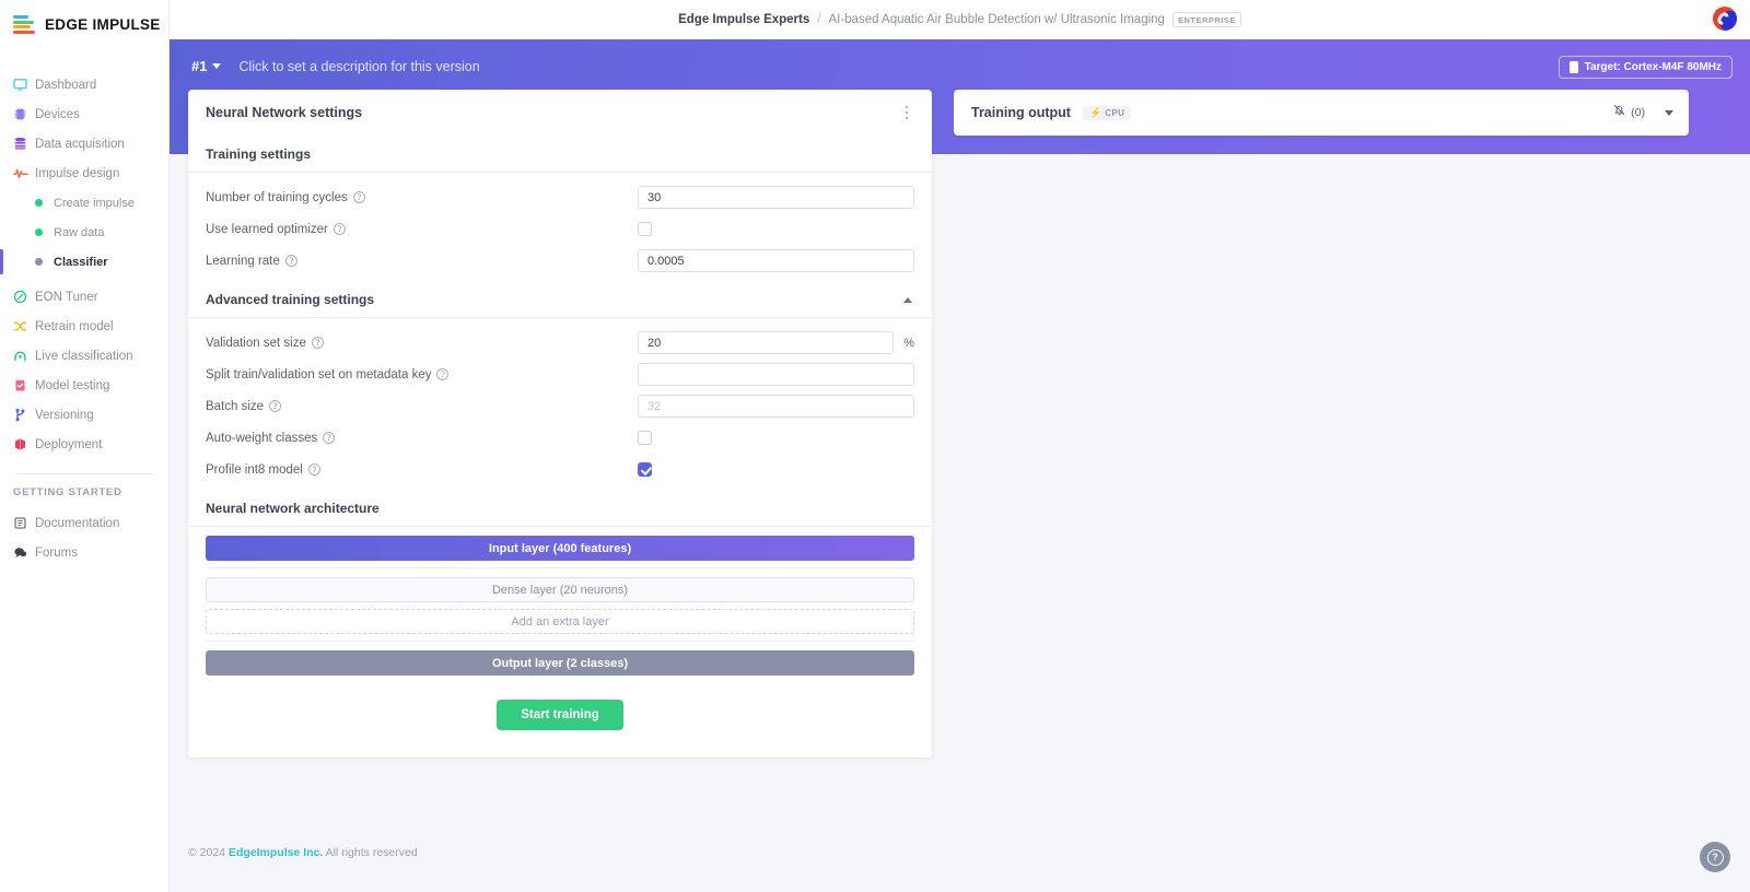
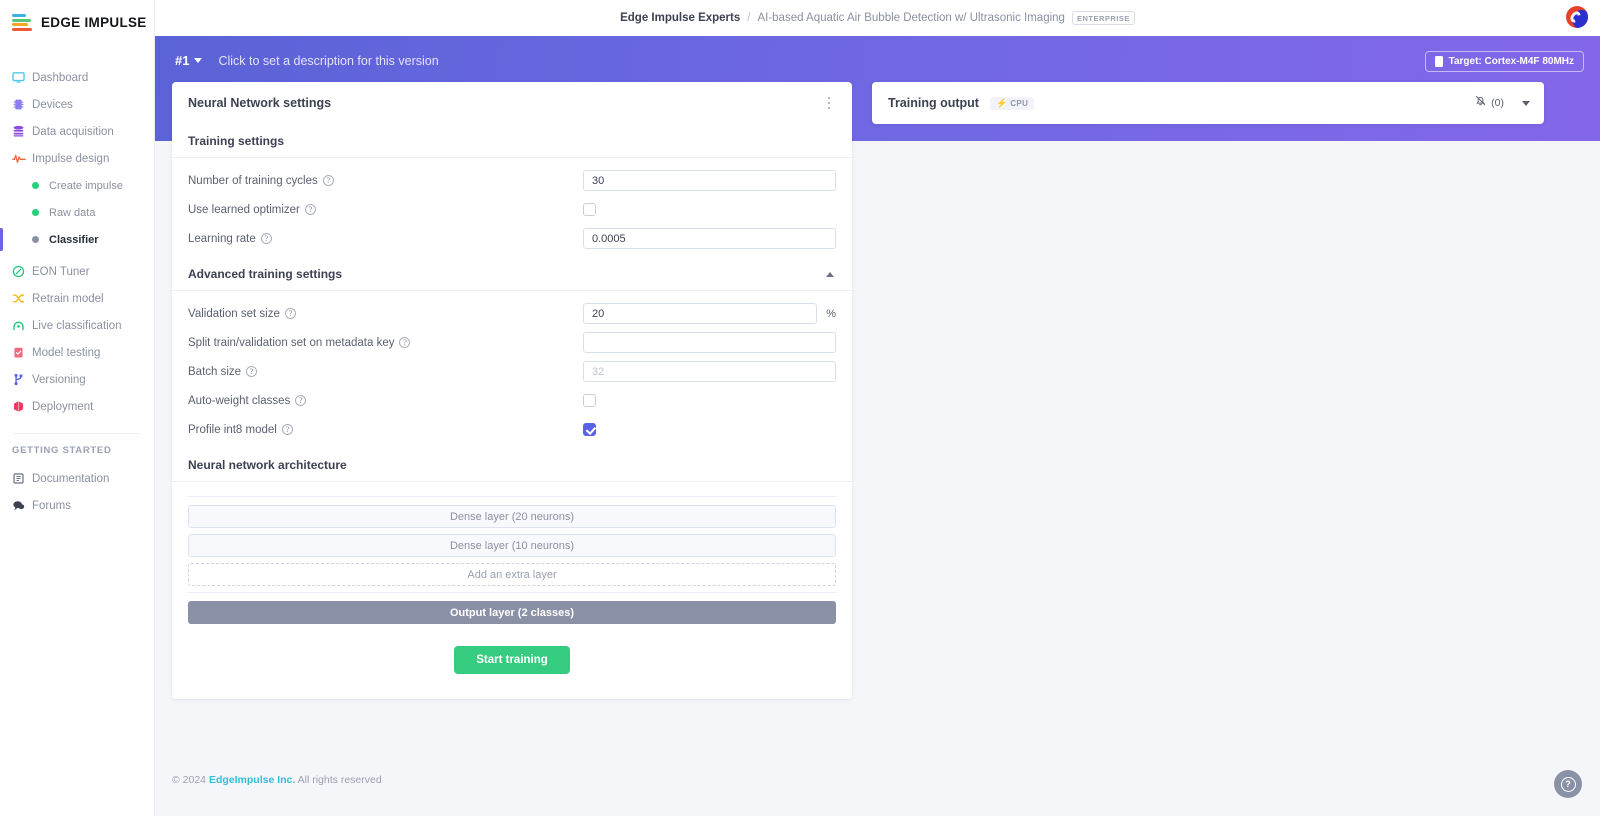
  EDGE IMPULSE
  Dashboard
  Devices
  Data acquisition
  Impulse design
  Create impulse
  Raw data
  Classifier
  EON Tuner
  Retrain model
  Live classification
  Model testing
  Versioning
  Deployment
  GETTING STARTED
  Documentation
  Forums
  Edge Impulse Experts
  /
  AI-based Aquatic Air Bubble Detection w/ Ultrasonic Imaging
  ENTERPRISE
  #1
  Click to set a description for this version
  Target: Cortex-M4F 80MHz
  Neural Network settings
  Training settings
  Number of training cycles
  ?
  30
  Use learned optimizer
  ?
  Learning rate
  ?
  0.0005
  Advanced training settings
  Validation set size
  ?
  20
  %
  Split train/validation set on metadata key
  ?
  Batch size
  ?
  32
  Auto-weight classes
  ?
  Profile int8 model
  ?
  Neural network architecture
- Input layer (400 features)
  Dense layer (20 neurons)
+ Dense layer (10 neurons)
  Add an extra layer
  Output layer (2 classes)
  Start training
  Training output
  ⚡
  CPU
  (0)
  © 2024 EdgeImpulse Inc. All rights reserved
  ?
